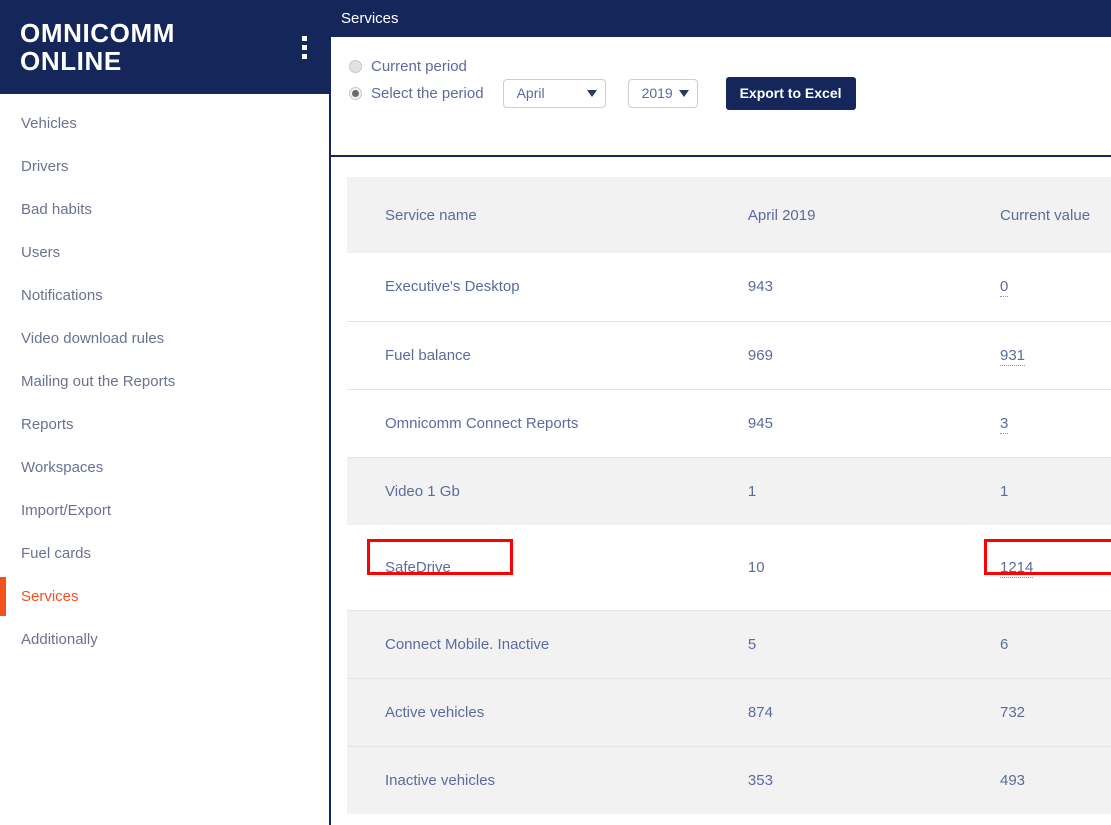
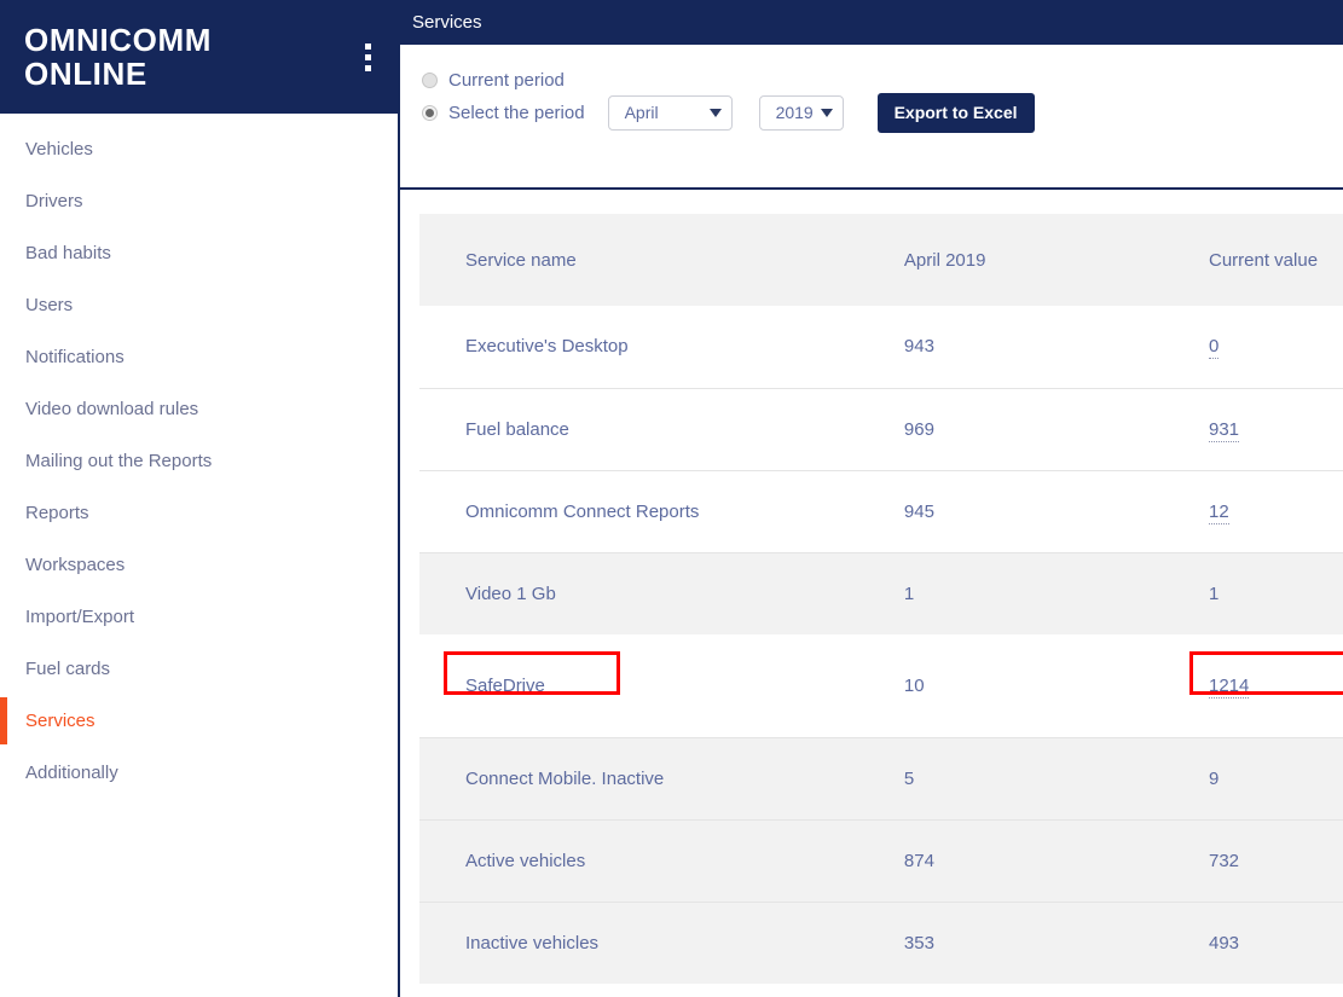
  OMNICOMM
  ONLINE
  Vehicles
  Drivers
  Bad habits
  Users
  Notifications
  Video download rules
  Mailing out the Reports
  Reports
  Workspaces
  Import/Export
  Fuel cards
  Services
  Additionally
  Services
  Current period
  Select the period
  April
  2019
  Export to Excel
  Service name	April 2019	Current value
  Executive's Desktop	943	0
  Fuel balance	969	931
- Omnicomm Connect Reports	945	3
+ Omnicomm Connect Reports	945	12
  Video 1 Gb	1	1
  SafeDrive	10	1214
- Connect Mobile. Inactive	5	6
+ Connect Mobile. Inactive	5	9
  Active vehicles	874	732
  Inactive vehicles	353	493
